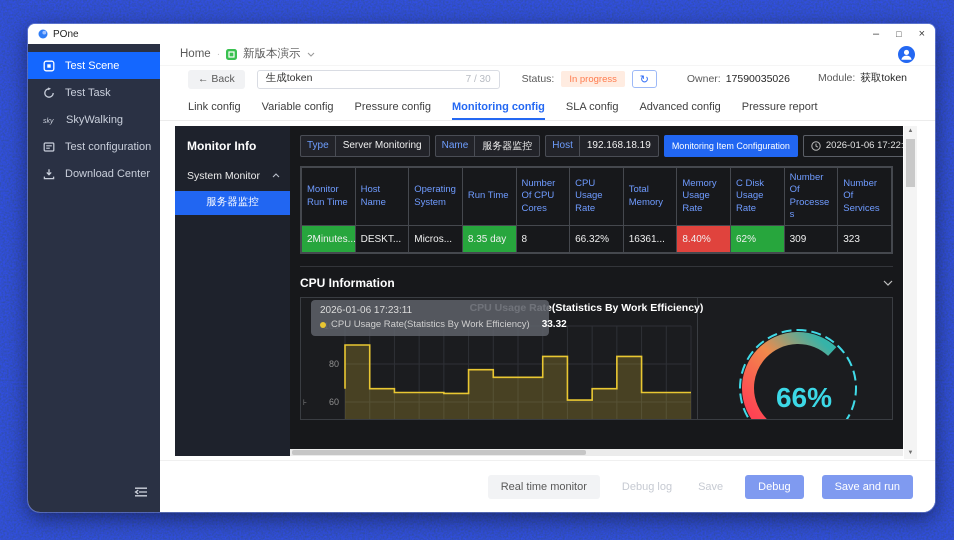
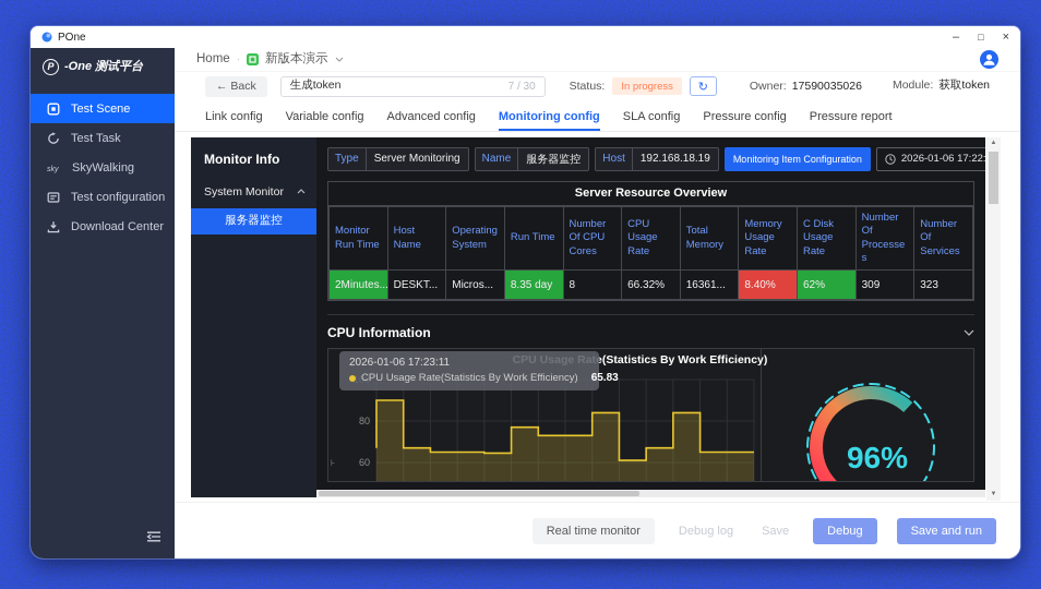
  POne
  –
  □
  ×
+ P
+ -One 测试平台
  Test Scene
  Test Task
  SkyWalking
  Test configuration
  Download Center
  Home
  ·
  新版本演示
  ← Back
  生成token
  7 / 30
  Status:
  In progress
  ↻
  Owner:
  17590035026
  Module:
  获取token
  Link config
  Variable config
- Pressure config
+ Advanced config
  Monitoring config
  SLA config
- Advanced config
+ Pressure config
  Pressure report
  Monitor Info
  System Monitor
  服务器监控
  Type
  Server Monitoring
  Name
  服务器监控
  Host
  192.168.18.19
  Monitoring Item Configuration
  2026-01-06 17:22:
+ Server Resource Overview
  Monitor Run Time	Host Name	Operating System	Run Time	Number Of CPU Cores	CPU Usage Rate	Total Memory	Memory Usage Rate	C Disk Usage Rate	Number Of Processes	Number Of Services
  2Minutes...	DESKT...	Micros...	8.35 day	8	66.32%	16361...	8.40%	62%	309	323
  CPU Information
  CPU Usage Rate(Statistics By Work Efficiency)
  100
  80
  60
  ⊦
  2026-01-06 17:23:11
  CPU Usage Rate(Statistics By Work Efficiency)
- 33.32
+ 65.83
- 66%
+ 96%
  Real time monitor
  Debug log
  Save
  Debug
  Save and run
